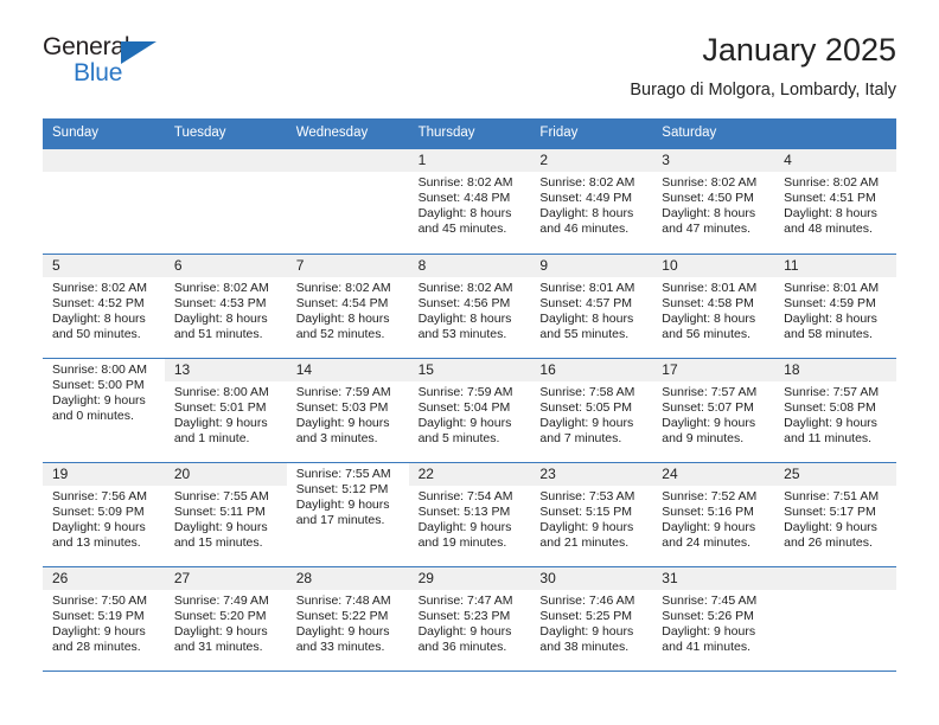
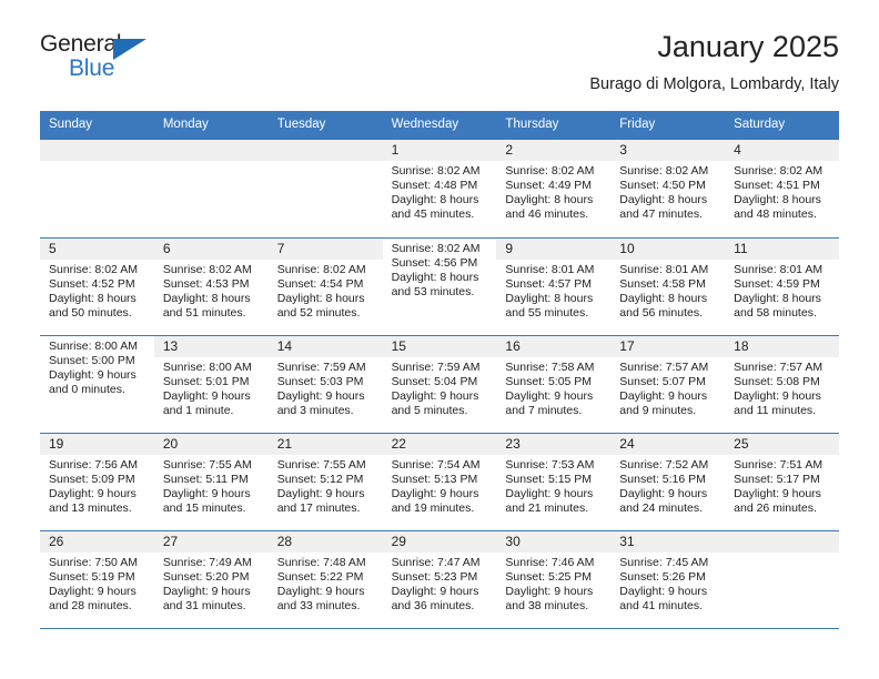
  General
  Blue
  January 2025
  Burago di Molgora, Lombardy, Italy
  Sunday
+ Monday
  Tuesday
  Wednesday
  Thursday
  Friday
  Saturday
  1
  Sunrise: 8:02 AM
  Sunset: 4:48 PM
  Daylight: 8 hours
  and 45 minutes.
  2
  Sunrise: 8:02 AM
  Sunset: 4:49 PM
  Daylight: 8 hours
  and 46 minutes.
  3
  Sunrise: 8:02 AM
  Sunset: 4:50 PM
  Daylight: 8 hours
  and 47 minutes.
  4
  Sunrise: 8:02 AM
  Sunset: 4:51 PM
  Daylight: 8 hours
  and 48 minutes.
  5
  Sunrise: 8:02 AM
  Sunset: 4:52 PM
  Daylight: 8 hours
  and 50 minutes.
  6
  Sunrise: 8:02 AM
  Sunset: 4:53 PM
  Daylight: 8 hours
  and 51 minutes.
  7
  Sunrise: 8:02 AM
  Sunset: 4:54 PM
  Daylight: 8 hours
  and 52 minutes.
- 8
  Sunrise: 8:02 AM
  Sunset: 4:56 PM
  Daylight: 8 hours
  and 53 minutes.
  9
  Sunrise: 8:01 AM
  Sunset: 4:57 PM
  Daylight: 8 hours
  and 55 minutes.
  10
  Sunrise: 8:01 AM
  Sunset: 4:58 PM
  Daylight: 8 hours
  and 56 minutes.
  11
  Sunrise: 8:01 AM
  Sunset: 4:59 PM
  Daylight: 8 hours
  and 58 minutes.
  Sunrise: 8:00 AM
  Sunset: 5:00 PM
  Daylight: 9 hours
  and 0 minutes.
  13
  Sunrise: 8:00 AM
  Sunset: 5:01 PM
  Daylight: 9 hours
  and 1 minute.
  14
  Sunrise: 7:59 AM
  Sunset: 5:03 PM
  Daylight: 9 hours
  and 3 minutes.
  15
  Sunrise: 7:59 AM
  Sunset: 5:04 PM
  Daylight: 9 hours
  and 5 minutes.
  16
  Sunrise: 7:58 AM
  Sunset: 5:05 PM
  Daylight: 9 hours
  and 7 minutes.
  17
  Sunrise: 7:57 AM
  Sunset: 5:07 PM
  Daylight: 9 hours
  and 9 minutes.
  18
  Sunrise: 7:57 AM
  Sunset: 5:08 PM
  Daylight: 9 hours
  and 11 minutes.
  19
  Sunrise: 7:56 AM
  Sunset: 5:09 PM
  Daylight: 9 hours
  and 13 minutes.
  20
  Sunrise: 7:55 AM
  Sunset: 5:11 PM
  Daylight: 9 hours
  and 15 minutes.
+ 21
  Sunrise: 7:55 AM
  Sunset: 5:12 PM
  Daylight: 9 hours
  and 17 minutes.
  22
  Sunrise: 7:54 AM
  Sunset: 5:13 PM
  Daylight: 9 hours
  and 19 minutes.
  23
  Sunrise: 7:53 AM
  Sunset: 5:15 PM
  Daylight: 9 hours
  and 21 minutes.
  24
  Sunrise: 7:52 AM
  Sunset: 5:16 PM
  Daylight: 9 hours
  and 24 minutes.
  25
  Sunrise: 7:51 AM
  Sunset: 5:17 PM
  Daylight: 9 hours
  and 26 minutes.
  26
  Sunrise: 7:50 AM
  Sunset: 5:19 PM
  Daylight: 9 hours
  and 28 minutes.
  27
  Sunrise: 7:49 AM
  Sunset: 5:20 PM
  Daylight: 9 hours
  and 31 minutes.
  28
  Sunrise: 7:48 AM
  Sunset: 5:22 PM
  Daylight: 9 hours
  and 33 minutes.
  29
  Sunrise: 7:47 AM
  Sunset: 5:23 PM
  Daylight: 9 hours
  and 36 minutes.
  30
  Sunrise: 7:46 AM
  Sunset: 5:25 PM
  Daylight: 9 hours
  and 38 minutes.
  31
  Sunrise: 7:45 AM
  Sunset: 5:26 PM
  Daylight: 9 hours
  and 41 minutes.
